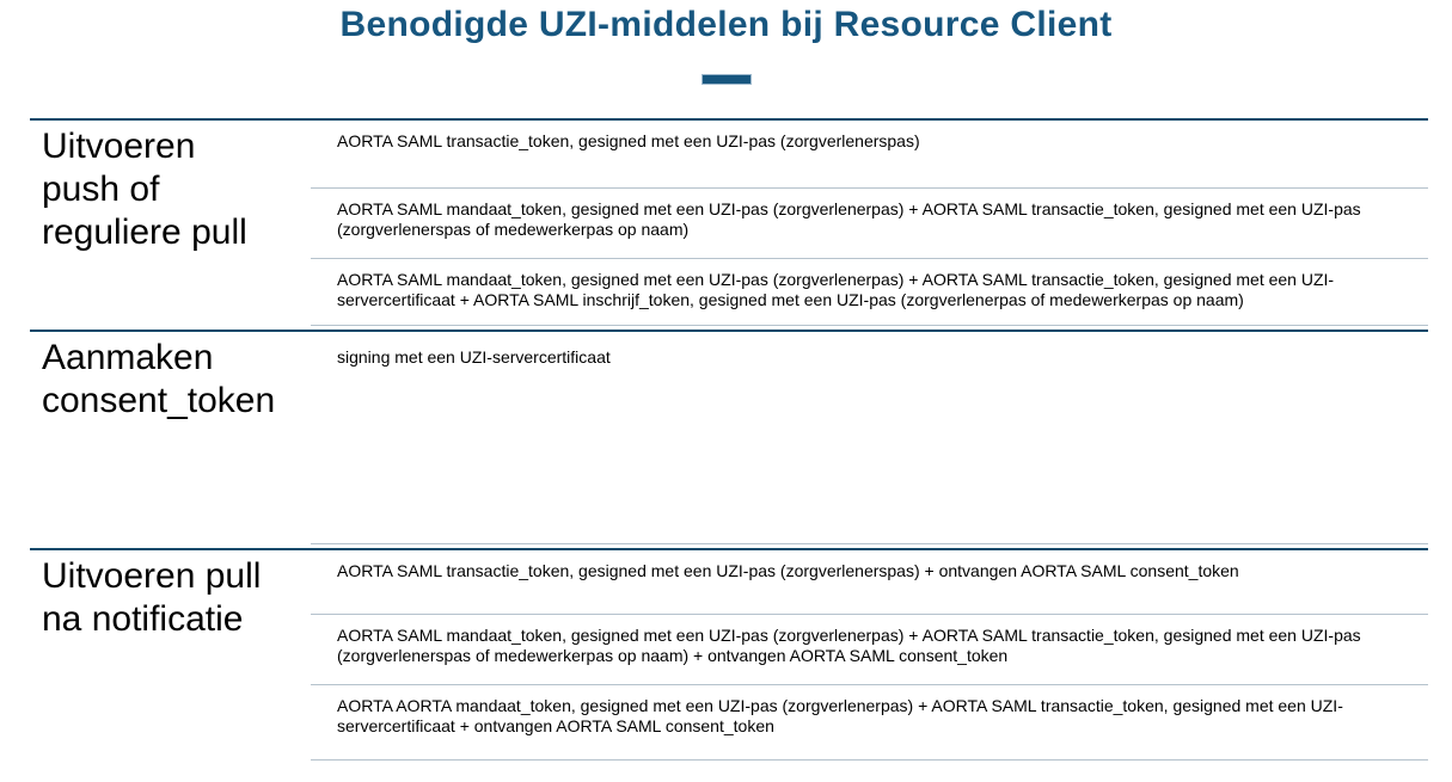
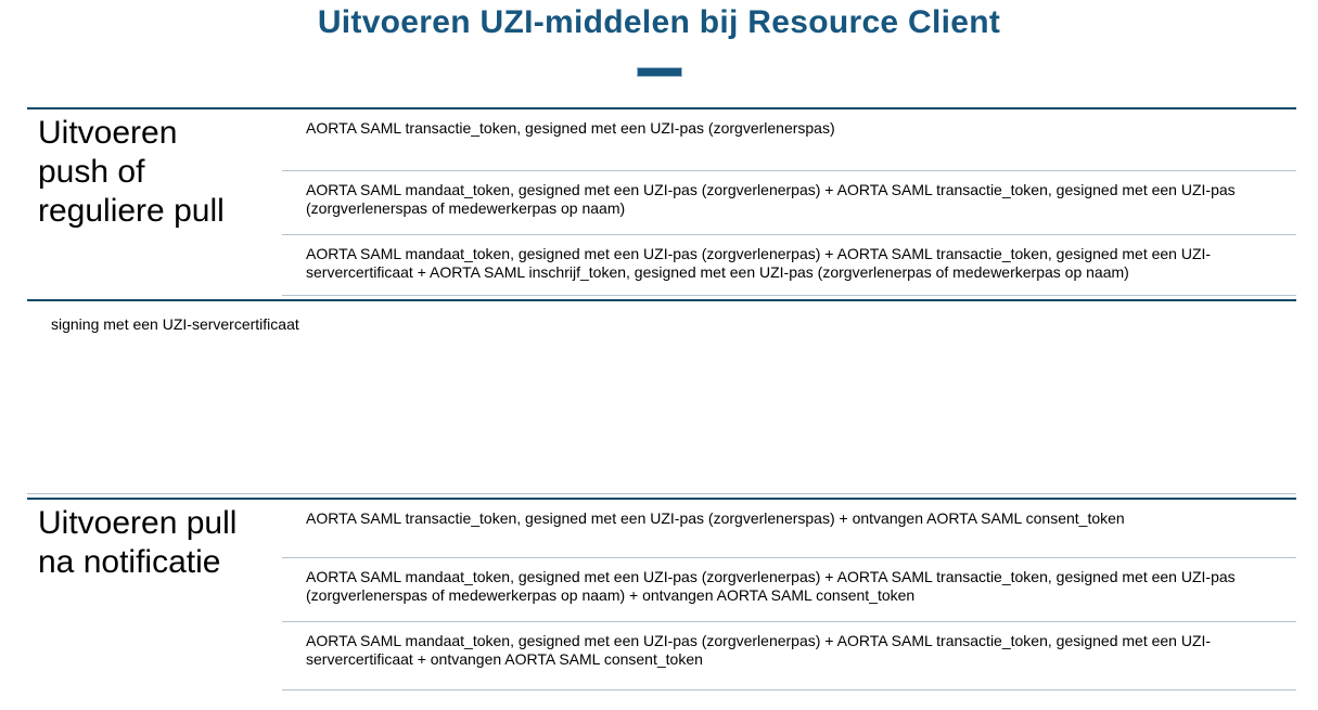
- Benodigde UZI-middelen bij Resource Client
+ Uitvoeren UZI-middelen bij Resource Client
  Uitvoeren
  push of
  reguliere pull
  AORTA SAML transactie_token, gesigned met een UZI-pas (zorgverlenerspas)
  AORTA SAML mandaat_token, gesigned met een UZI-pas (zorgverlenerpas) + AORTA SAML transactie_token, gesigned met een UZI-pas (zorgverlenerspas of medewerkerpas op naam)
  AORTA SAML mandaat_token, gesigned met een UZI-pas (zorgverlenerpas) + AORTA SAML transactie_token, gesigned met een UZI-servercertificaat + AORTA SAML inschrijf_token, gesigned met een UZI-pas (zorgverlenerpas of medewerkerpas op naam)
- Aanmaken
- consent_token
  signing met een UZI-servercertificaat
  Uitvoeren pull
  na notificatie
  AORTA SAML transactie_token, gesigned met een UZI-pas (zorgverlenerspas) + ontvangen AORTA SAML consent_token
  AORTA SAML mandaat_token, gesigned met een UZI-pas (zorgverlenerpas) + AORTA SAML transactie_token, gesigned met een UZI-pas (zorgverlenerspas of medewerkerpas op naam) + ontvangen AORTA SAML consent_token
- AORTA AORTA mandaat_token, gesigned met een UZI-pas (zorgverlenerpas) + AORTA SAML transactie_token, gesigned met een UZI-servercertificaat + ontvangen AORTA SAML consent_token
+ AORTA SAML mandaat_token, gesigned met een UZI-pas (zorgverlenerpas) + AORTA SAML transactie_token, gesigned met een UZI-servercertificaat + ontvangen AORTA SAML consent_token
